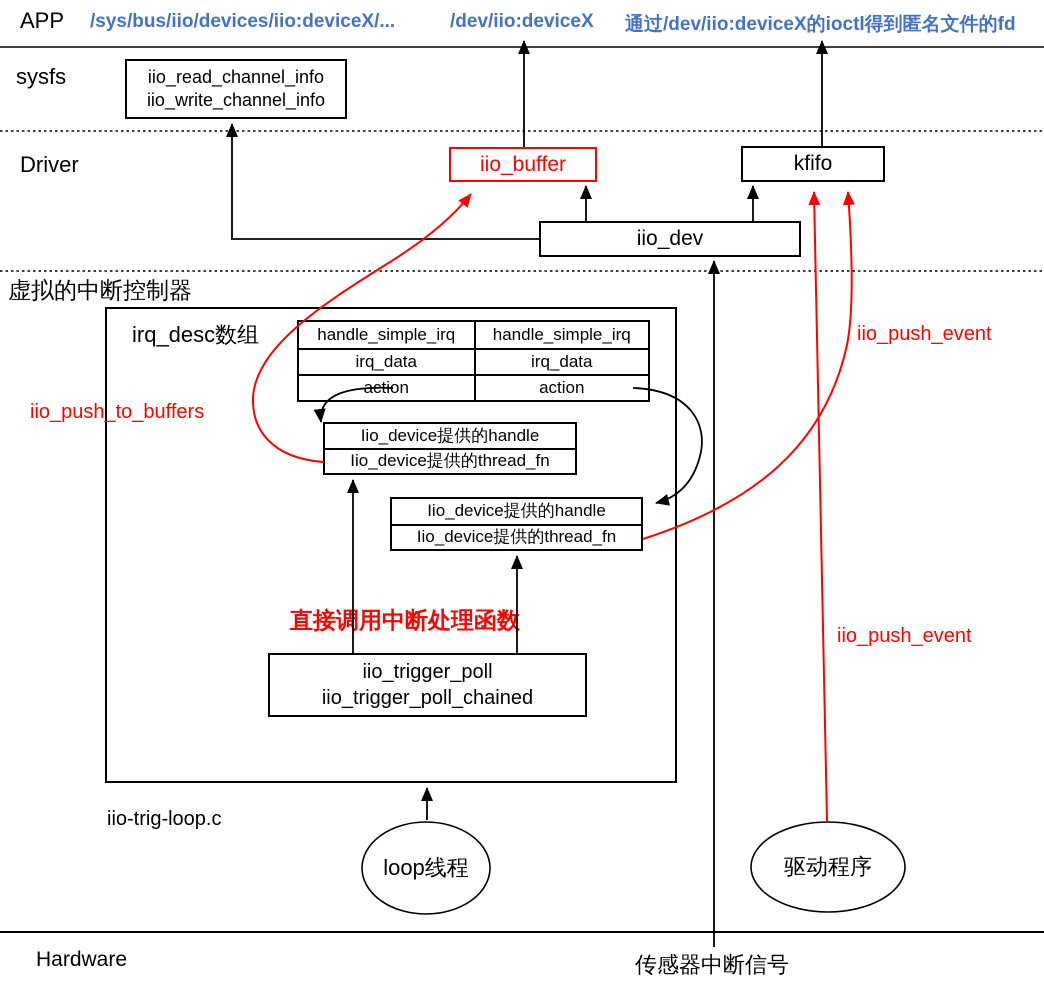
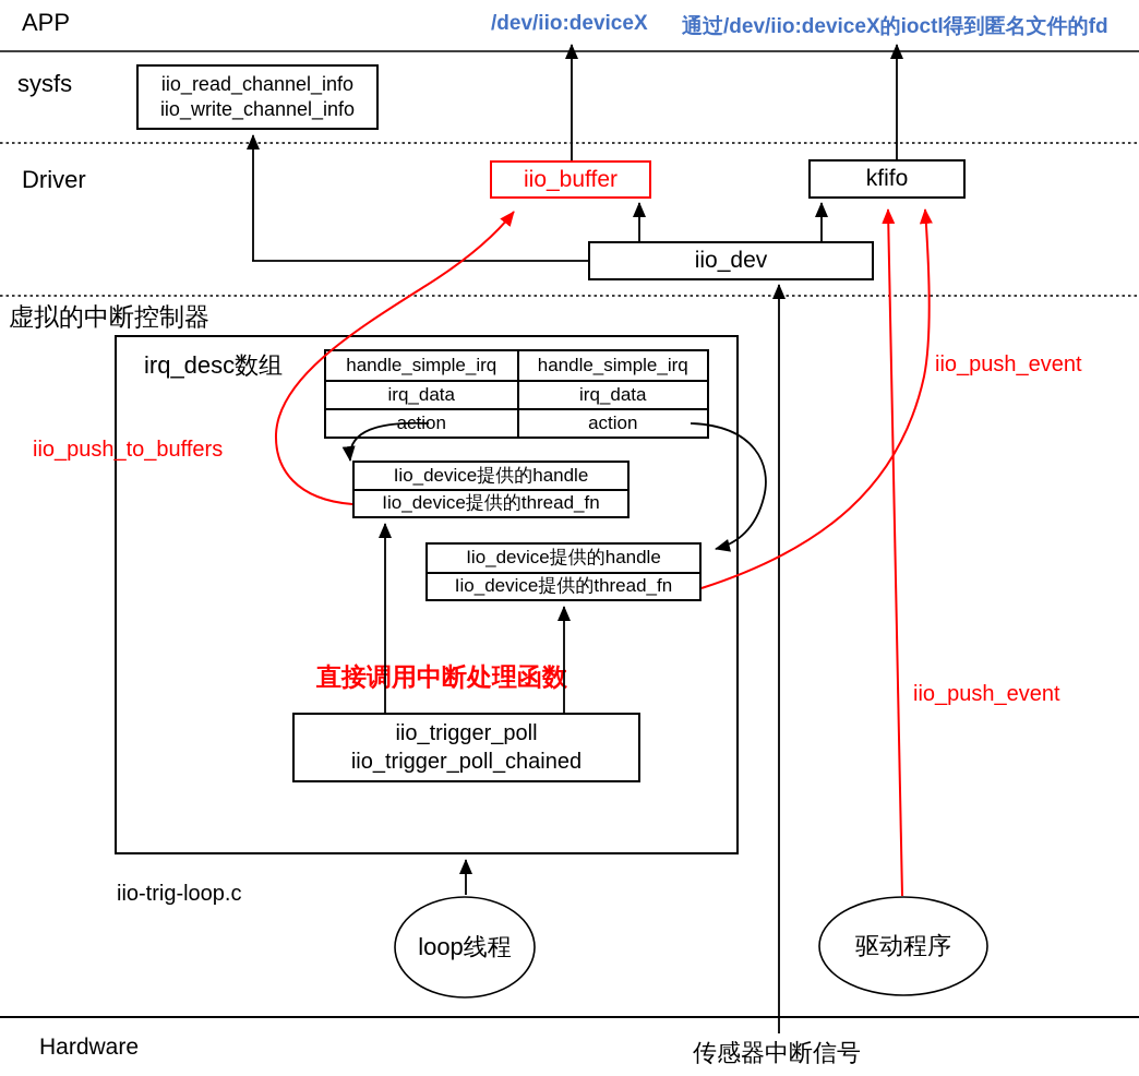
  APP
  sysfs
  Driver
  虚拟的中断控制器
  Hardware
- /sys/bus/iio/devices/iio:deviceX/...
  /dev/iio:deviceX
  通过/dev/iio:deviceX的ioctl得到匿名文件的fd
  iio_read_channel_info
  iio_write_channel_info
  iio_buffer
  kfifo
  iio_dev
  irq_desc数组
  handle_simple_irq
  irq_data
  handle_simple_irq
  irq_data
  action
  Iio_device提供的handle
  Iio_device提供的thread_fn
  Iio_device提供的handle
  Iio_device提供的thread_fn
  iio_trigger_poll
  iio_trigger_poll_chained
  iio_push_to_buffers
  iio_push_event
  iio_push_event
  直接调用中断处理函数
  iio-trig-loop.c
  loop线程
  驱动程序
  传感器中断信号
